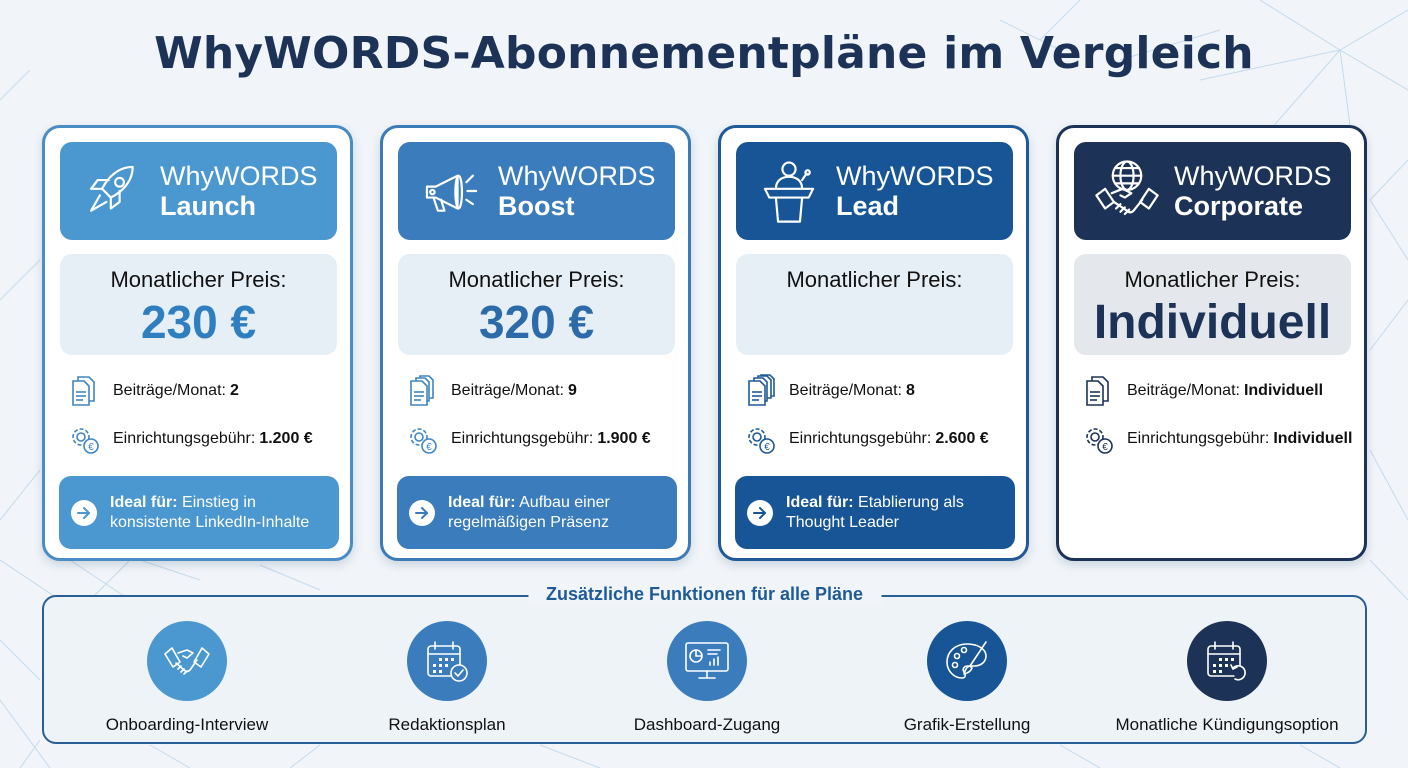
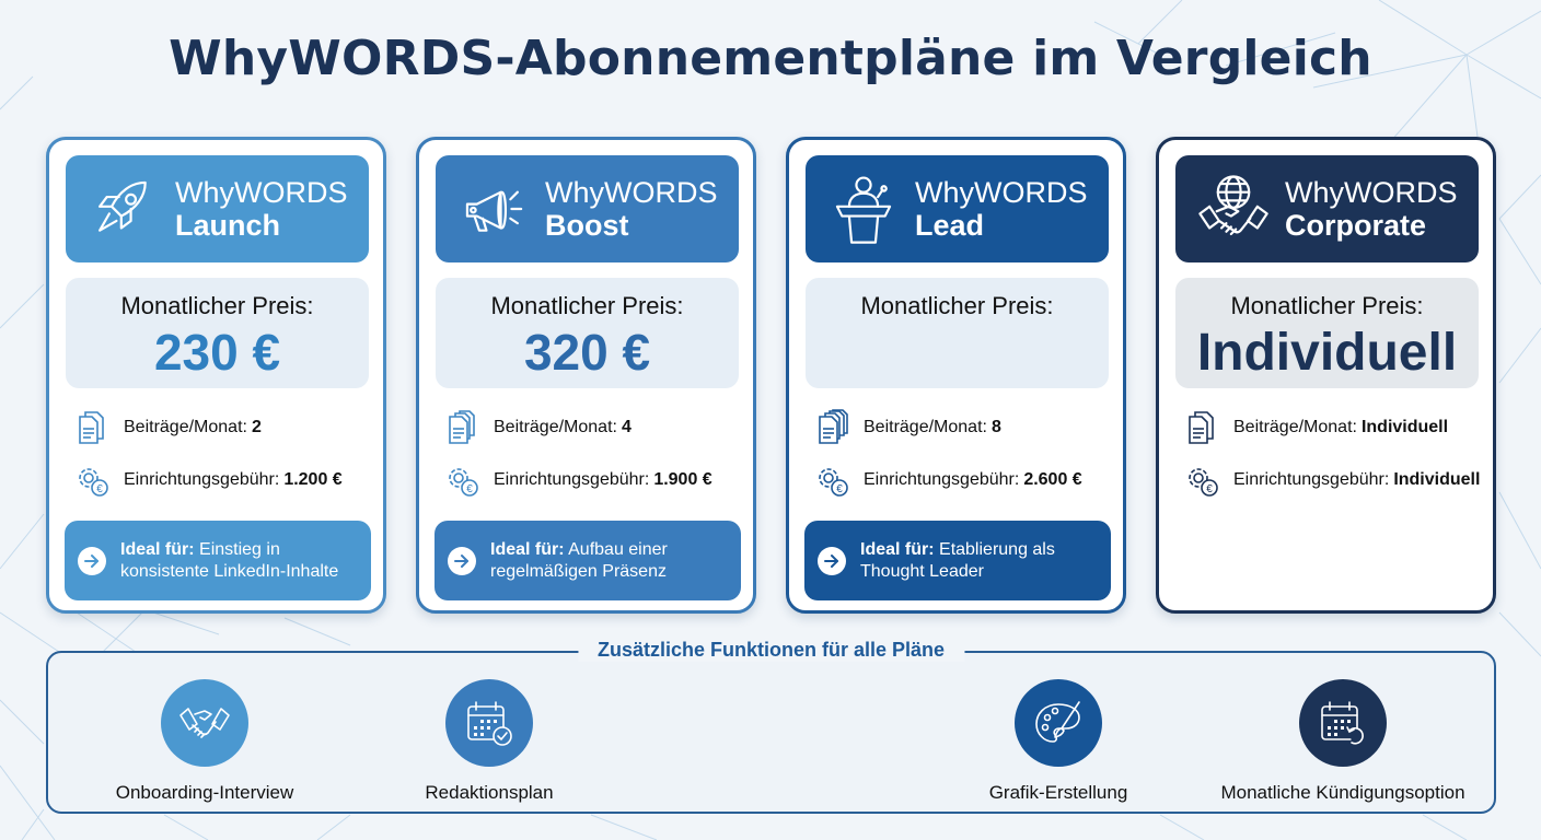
  WhyWORDS-Abonnementpläne im Vergleich
  WhyWORDS
  Launch
  Monatlicher Preis:
  230 €
  Beiträge/Monat:
  2
  €
  Einrichtungsgebühr:
  1.200 €
  Ideal für: Einstieg in
  konsistente LinkedIn-Inhalte
  WhyWORDS
  Boost
  Monatlicher Preis:
  320 €
  Beiträge/Monat:
- 9
+ 4
  €
  Einrichtungsgebühr:
  1.900 €
  Ideal für: Aufbau einer
  regelmäßigen Präsenz
  WhyWORDS
  Lead
  Monatlicher Preis:
  Beiträge/Monat:
  8
  €
  Einrichtungsgebühr:
  2.600 €
  Ideal für: Etablierung als
  Thought Leader
  WhyWORDS
  Corporate
  Monatlicher Preis:
  Individuell
  Beiträge/Monat:
  Individuell
  €
  Einrichtungsgebühr:
  Individuell
  Zusätzliche Funktionen für alle Pläne
  Onboarding-Interview
  Redaktionsplan
- Dashboard-Zugang
  Grafik-Erstellung
  Monatliche Kündigungsoption
